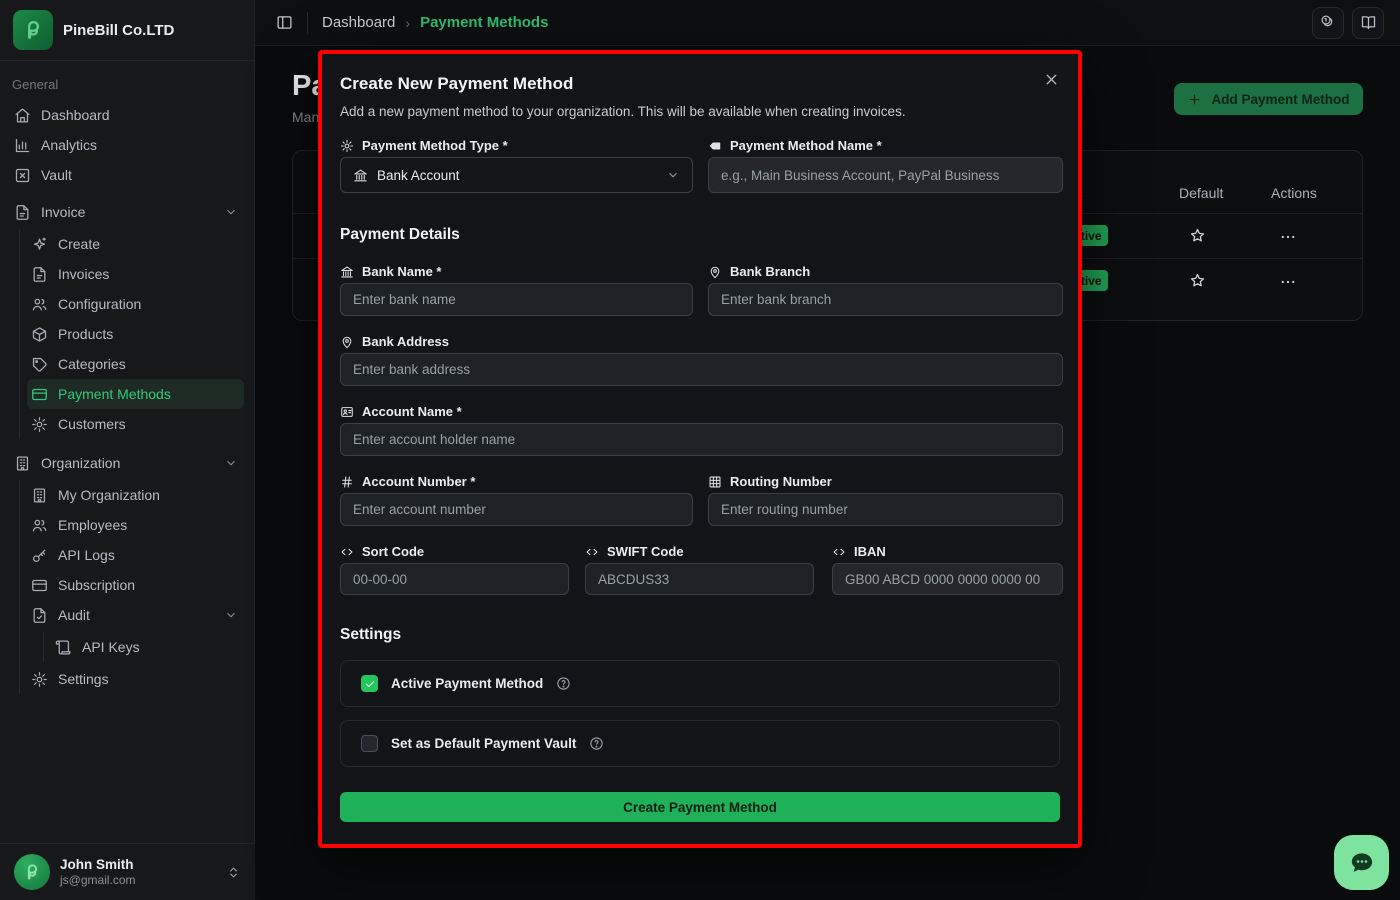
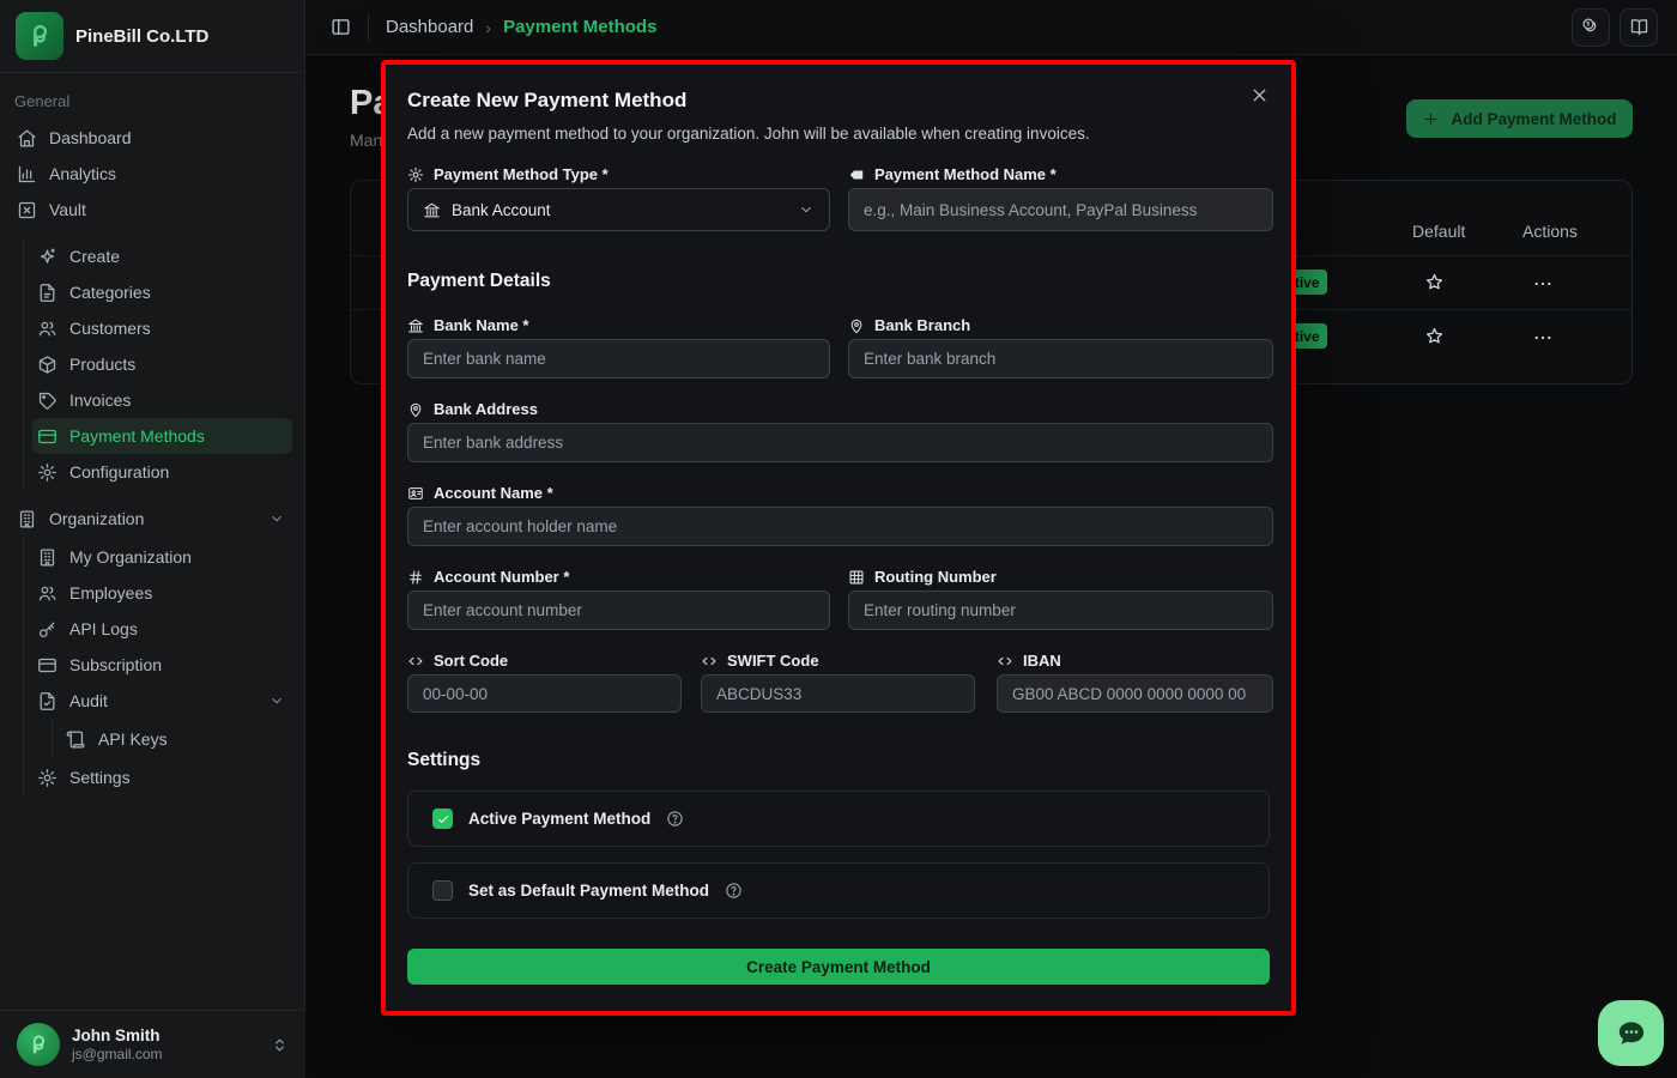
  PineBill Co.LTD
  General
  Dashboard
  Analytics
  Vault
- Invoice
  Create
- Invoices
+ Categories
- Configuration
+ Customers
  Products
- Categories
+ Invoices
  Payment Methods
- Customers
+ Configuration
  Organization
  My Organization
  Employees
  API Logs
  Subscription
  Audit
  API Keys
  Settings
  John Smith
  js@gmail.com
  Dashboard
  ›
  Payment Methods
  Add Payment Method
  Default
  Actions
  Create New Payment Method
- Add a new payment method to your organization. This will be available when creating invoices.
+ Add a new payment method to your organization. John will be available when creating invoices.
  Payment Method Type *
  Bank Account
  Payment Method Name *
  e.g., Main Business Account, PayPal Business
  Payment Details
  Bank Name *
  Enter bank name
  Bank Branch
  Enter bank branch
  Bank Address
  Enter bank address
  Account Name *
  Enter account holder name
  Account Number *
  Enter account number
  Routing Number
  Enter routing number
  Sort Code
  00-00-00
  SWIFT Code
  ABCDUS33
  IBAN
  GB00 ABCD 0000 0000 0000 00
  Settings
  Active Payment Method
- Set as Default Payment Vault
+ Set as Default Payment Method
  Create Payment Method
